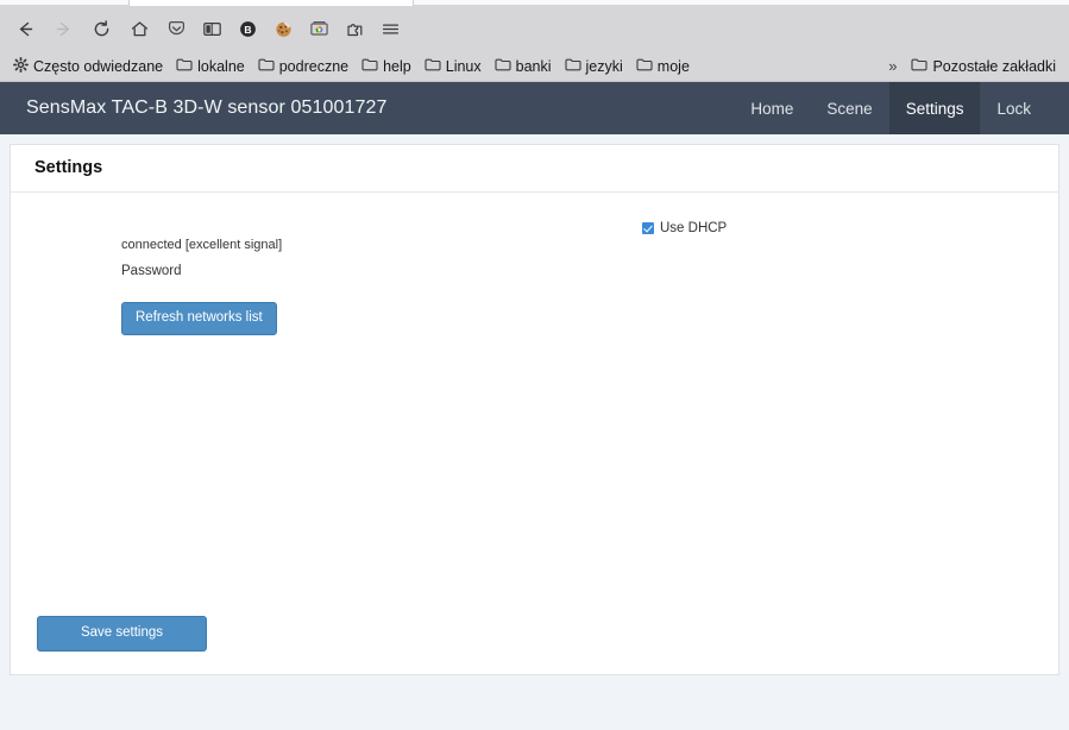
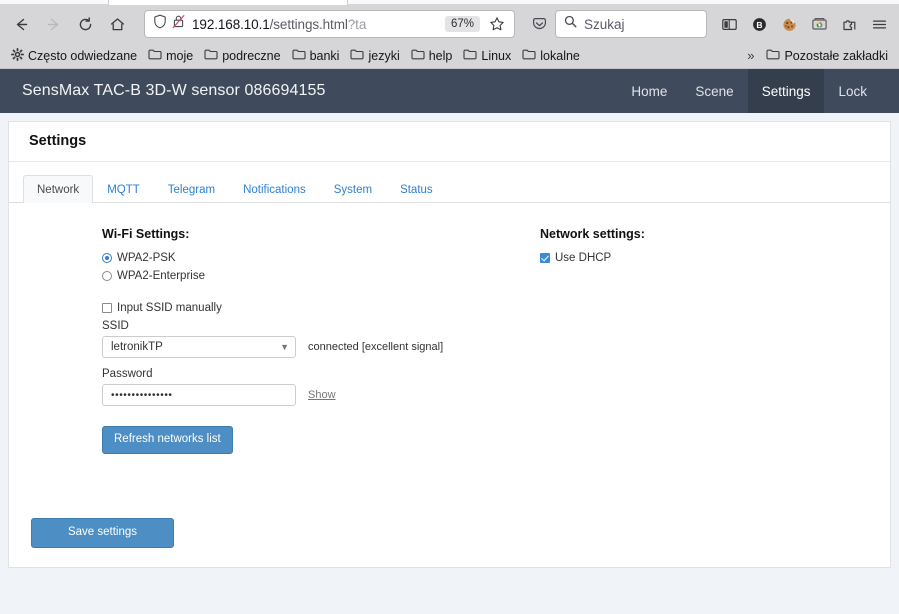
+ 192.168.10.1/settings.html?ta
+ 67%
+ Szukaj
  B
  Często odwiedzane
- lokalne
+ moje
  podreczne
- help
+ banki
- Linux
+ jezyki
- banki
+ help
- jezyki
+ Linux
- moje
+ lokalne
  »
  Pozostałe zakładki
- SensMax TAC-B 3D-W sensor 051001727
+ SensMax TAC-B 3D-W sensor 086694155
  Home
  Scene
  Settings
  Lock
  Settings
+ Network
+ MQTT
+ Telegram
+ Notifications
+ System
+ Status
+ Wi-Fi Settings:
+ WPA2-PSK
+ WPA2-Enterprise
+ Input SSID manually
+ SSID
+ letronikTP
+ ▼
  connected [excellent signal]
  Password
+ •••••••••••••••
+ Show
  Refresh networks list
+ Network settings:
  Use DHCP
  Save settings
